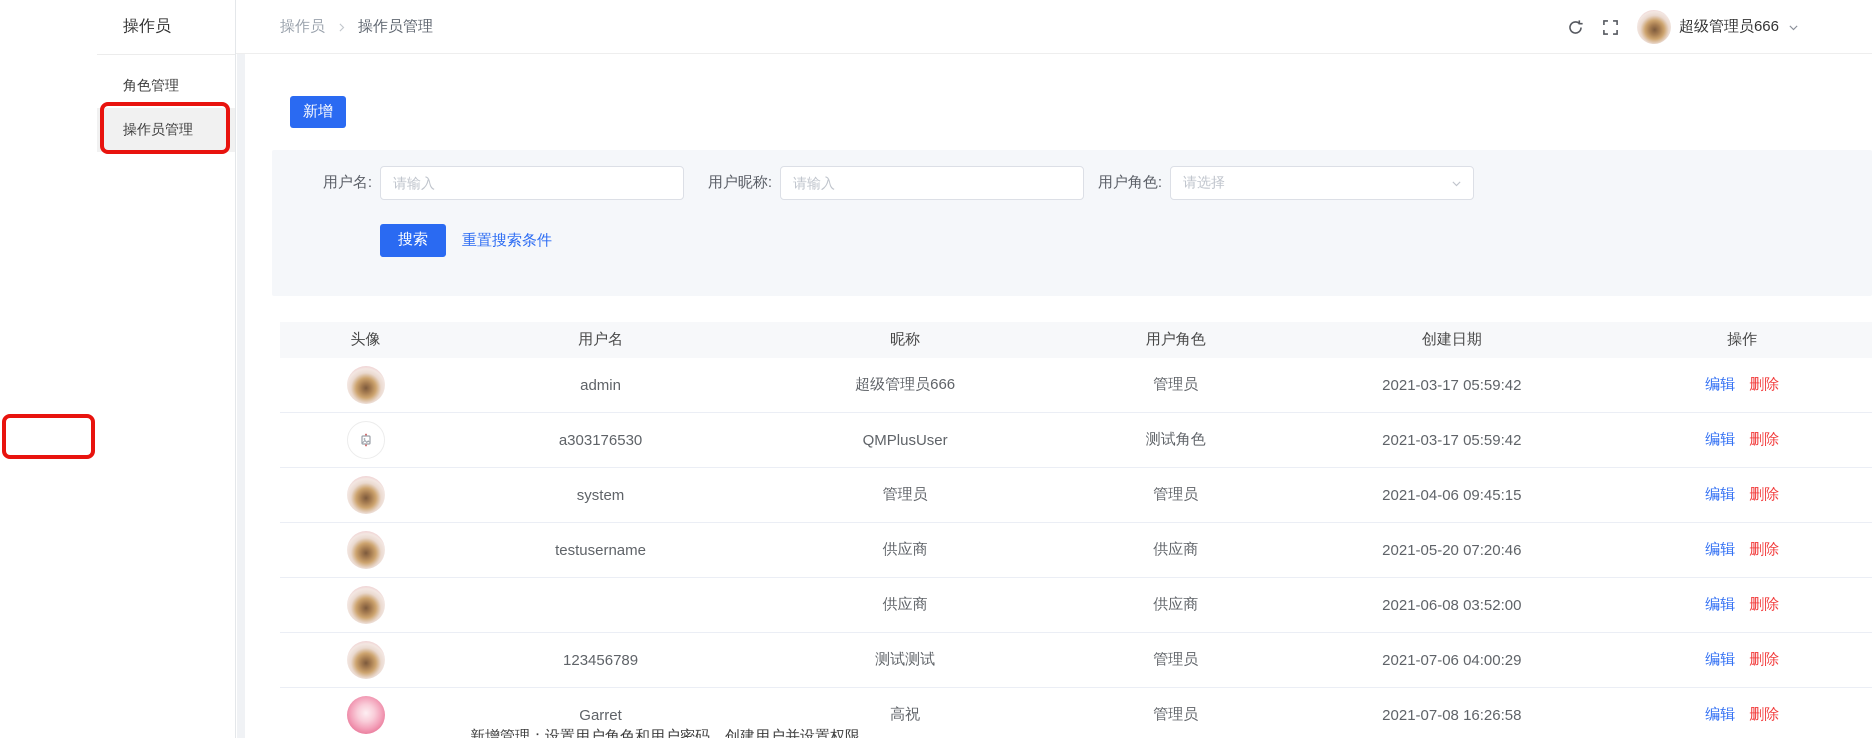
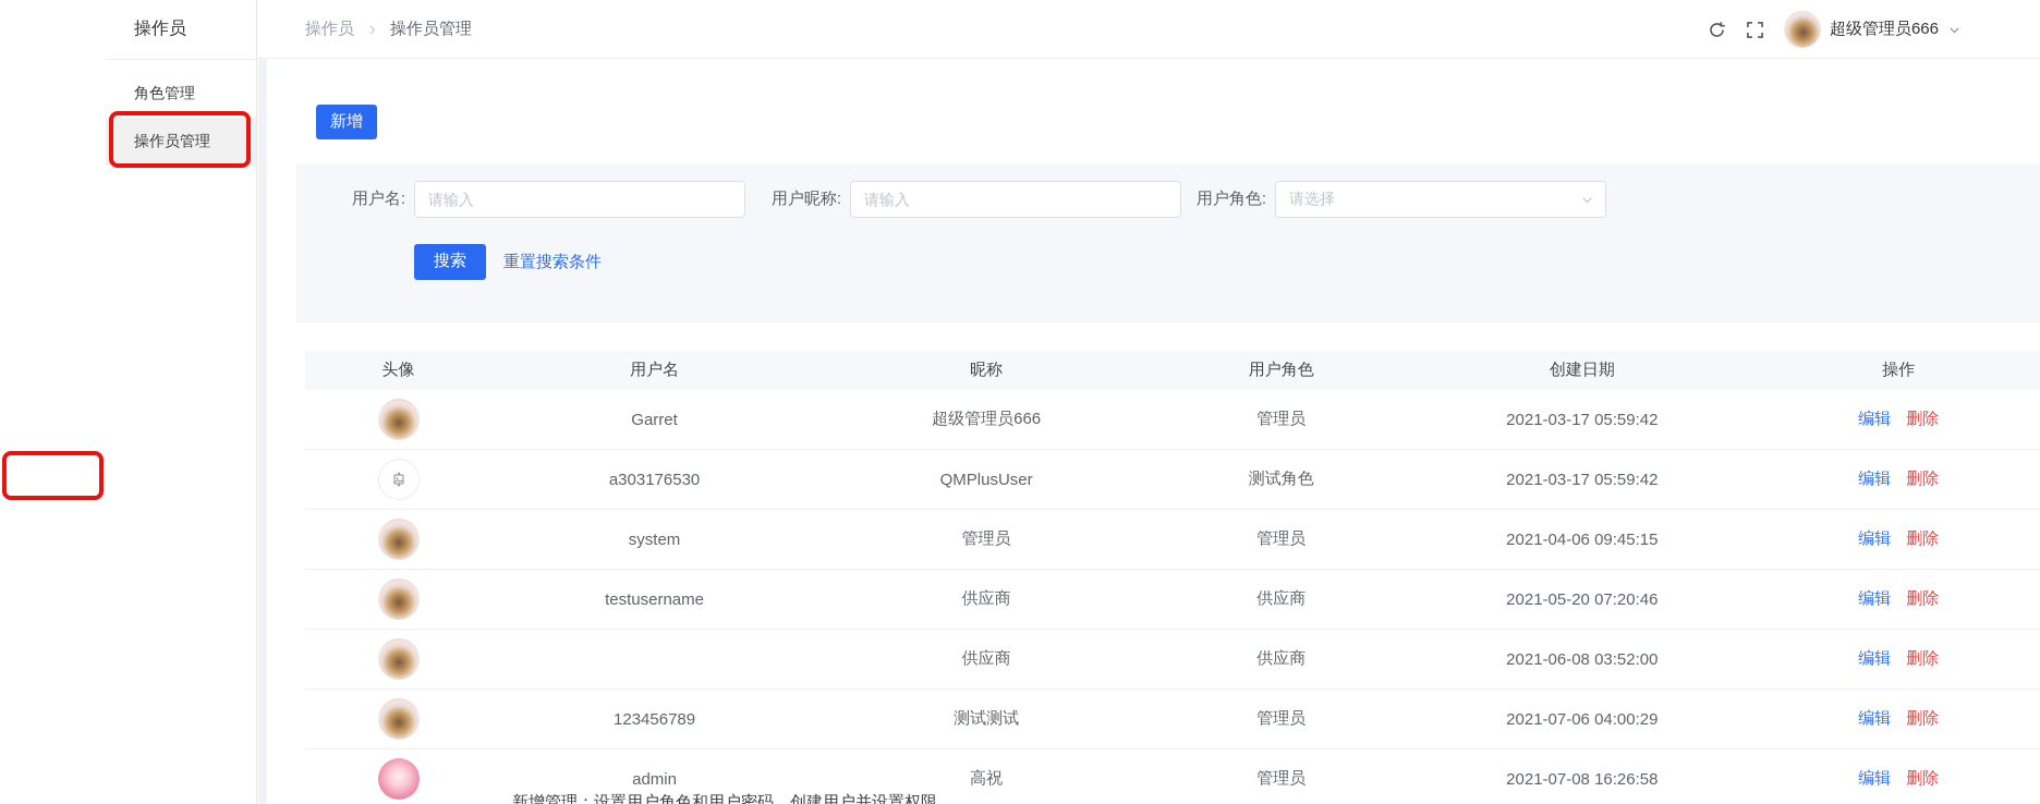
  操作员
  角色管理
  操作员管理
  操作员
  操作员管理
  超级管理员666
  新增
  搜索
  重置搜索条件
  用户名:
  请输入
  用户昵称:
  请输入
  用户角色:
  请选择
  头像	用户名	昵称	用户角色	创建日期	操作
- 	admin	超级管理员666	管理员	2021-03-17 05:59:42	编辑 删除
+ 	Garret	超级管理员666	管理员	2021-03-17 05:59:42	编辑 删除
  	a303176530	QMPlusUser	测试角色	2021-03-17 05:59:42	编辑 删除
  	system	管理员	管理员	2021-04-06 09:45:15	编辑 删除
  	testusername	供应商	供应商	2021-05-20 07:20:46	编辑 删除
  		供应商	供应商	2021-06-08 03:52:00	编辑 删除
  	123456789	测试测试	管理员	2021-07-06 04:00:29	编辑 删除
- 	Garret	高祝	管理员	2021-07-08 16:26:58	编辑 删除
+ 	admin	高祝	管理员	2021-07-08 16:26:58	编辑 删除
  新增管理：设置用户角色和用户密码，创建用户并设置权限
